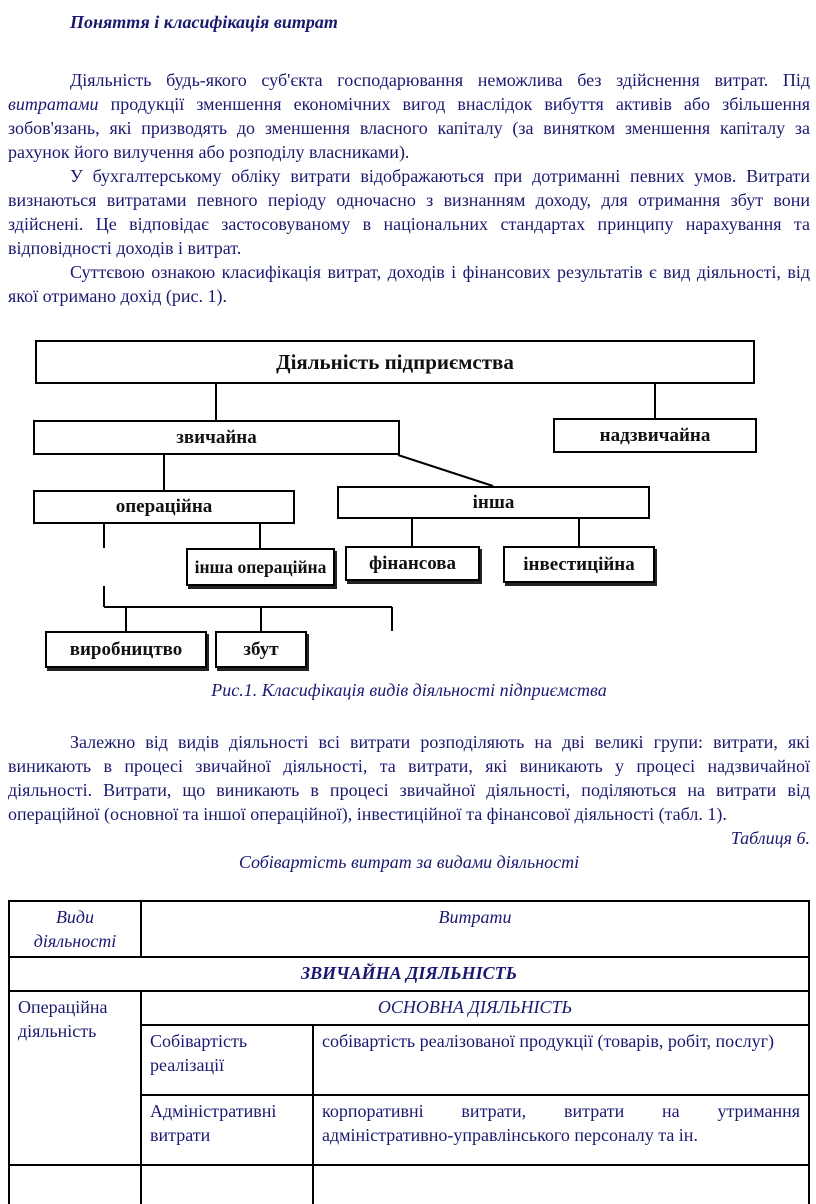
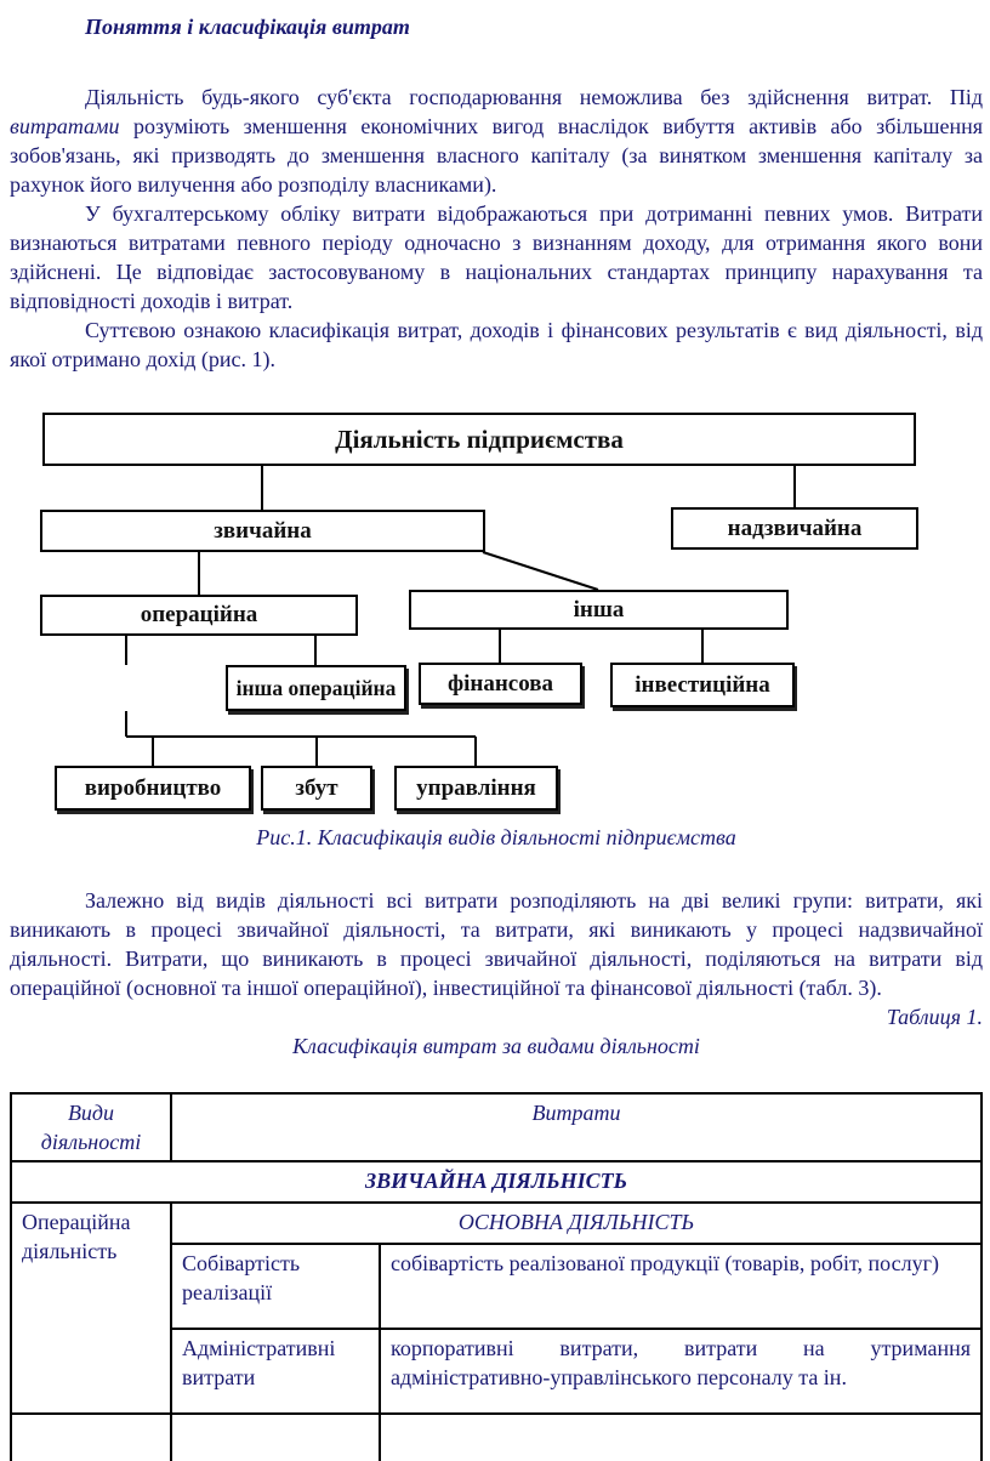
  Поняття і класифікація витрат
- Діяльність будь-якого суб'єкта господарювання неможлива без здійснення витрат. Під витратами продукції зменшення економічних вигод внаслідок вибуття активів або збільшення зобов'язань, які призводять до зменшення власного капіталу (за винятком зменшення капіталу за рахунок його вилучення або розподілу власниками).
+ Діяльність будь-якого суб'єкта господарювання неможлива без здійснення витрат. Під витратами розуміють зменшення економічних вигод внаслідок вибуття активів або збільшення зобов'язань, які призводять до зменшення власного капіталу (за винятком зменшення капіталу за рахунок його вилучення або розподілу власниками).
- У бухгалтерському обліку витрати відображаються при дотриманні певних умов. Витрати визнаються витратами певного періоду одночасно з визнанням доходу, для отримання збут вони здійснені. Це відповідає застосовуваному в національних стандартах принципу нарахування та відповідності доходів і витрат.
+ У бухгалтерському обліку витрати відображаються при дотриманні певних умов. Витрати визнаються витратами певного періоду одночасно з визнанням доходу, для отримання якого вони здійснені. Це відповідає застосовуваному в національних стандартах принципу нарахування та відповідності доходів і витрат.
  Суттєвою ознакою класифікація витрат, доходів і фінансових результатів є вид діяльності, від якої отримано дохід (рис. 1).
  Діяльність підприємства
  звичайна
  надзвичайна
  операційна
  інша
  інша операційна
  фінансова
  інвестиційна
  виробництво
  збут
+ управління
  Рис.1. Класифікація видів діяльності підприємства
- Залежно від видів діяльності всі витрати розподіляють на дві великі групи: витрати, які виникають в процесі звичайної діяльності, та витрати, які виникають у процесі надзвичайної діяльності. Витрати, що виникають в процесі звичайної діяльності, поділяються на витрати від операційної (основної та іншої операційної), інвестиційної та фінансової діяльності (табл. 1).
+ Залежно від видів діяльності всі витрати розподіляють на дві великі групи: витрати, які виникають в процесі звичайної діяльності, та витрати, які виникають у процесі надзвичайної діяльності. Витрати, що виникають в процесі звичайної діяльності, поділяються на витрати від операційної (основної та іншої операційної), інвестиційної та фінансової діяльності (табл. 3).
- Таблиця 6.
+ Таблиця 1.
- Собівартість витрат за видами діяльності
+ Класифікація витрат за видами діяльності
  Види діяльності	Витрати
  ЗВИЧАЙНА ДІЯЛЬНІСТЬ
  Операційна діяльність	ОСНОВНА ДІЯЛЬНІСТЬ
  Собівартість реалізації	собівартість реалізованої продукції (товарів, робіт, послуг)
  Адміністративні витрати	корпоративні витрати, витрати на утримання адміністративно-управлінського персоналу та ін.
